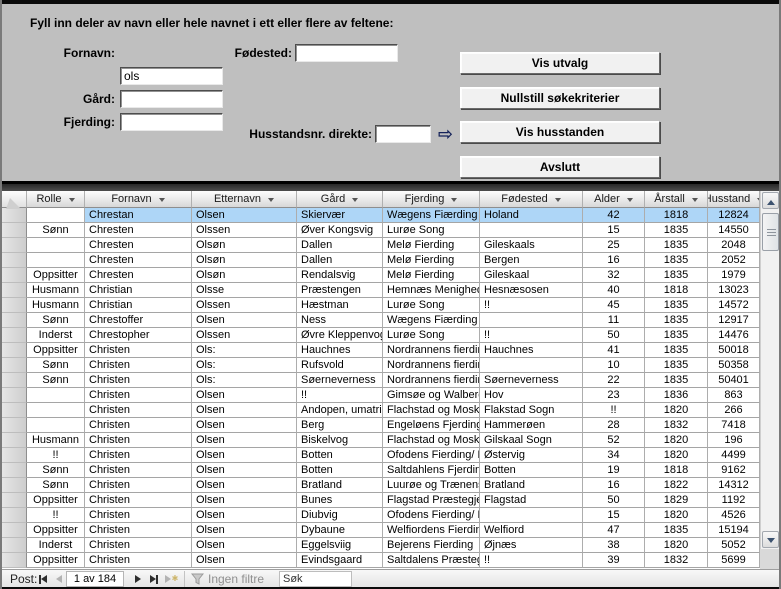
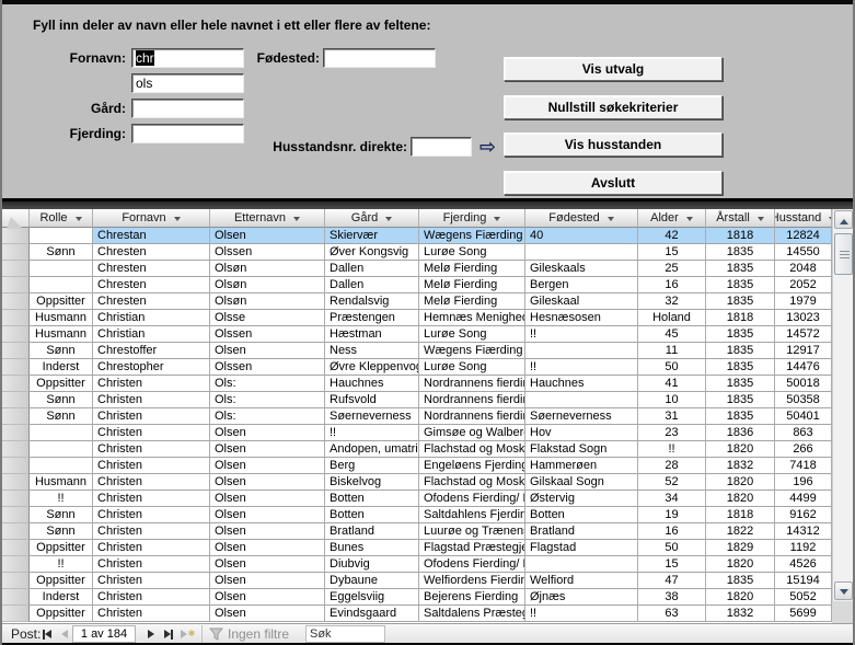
  Fyll inn deler av navn eller hele navnet i ett eller flere av feltene:
  Fornavn:
+ chr
  ols
  Gård:
  Fjerding:
  Fødested:
  Husstandsnr. direkte:
  ⇨
  Vis utvalg
  Nullstill søkekriterier
  Vis husstanden
  Avslutt
  Rolle
  Fornavn
  Etternavn
  Gård
  Fjerding
  Fødested
  Alder
  Årstall
  Husstand
  Chrestan
  Olsen
  Skiervær
  Wægens Fiærding
- Holand
+ 40
  42
  1818
  12824
  Sønn
  Chresten
  Olssen
  Øver Kongsvig
  Lurøe Song
  15
  1835
  14550
  Chresten
  Olsøn
  Dallen
  Melø Fierding
  Gileskaals
  25
  1835
  2048
  Chresten
  Olsøn
  Dallen
  Melø Fierding
  Bergen
  16
  1835
  2052
  Oppsitter
  Chresten
  Olsøn
  Rendalsvig
  Melø Fierding
  Gileskaal
  32
  1835
  1979
  Husmann
  Christian
  Olsse
  Præstengen
  Hemnæs Menighe
  Hesnæsosen
- 40
+ Holand
  1818
  13023
  Husmann
  Christian
  Olssen
  Hæstman
  Lurøe Song
  !!
  45
  1835
  14572
  Sønn
  Chrestoffer
  Olsen
  Ness
  Wægens Fiærding
  11
  1835
  12917
  Inderst
  Chrestopher
  Olssen
  Øvre Kleppenvo
  Lurøe Song
  !!
  50
  1835
  14476
  Oppsitter
  Christen
  Ols:
  Hauchnes
  Nordrannens fierdi
  Hauchnes
  41
  1835
  50018
  Sønn
  Christen
  Ols:
  Rufsvold
  Nordrannens fierdi
  10
  1835
  50358
  Sønn
  Christen
  Ols:
  Søerneverness
  Nordrannens fierdi
  Søerneverness
- 22
+ 31
  1835
  50401
  Christen
  Olsen
  !!
  Gimsøe og Walber
  Hov
  23
  1836
  863
  Christen
  Olsen
  Andopen, umatri
  Flachstad og Mosk
  Flakstad Sogn
  !!
  1820
  266
  Christen
  Olsen
  Berg
  Engeløens Fjerdin
  Hammerøen
  28
  1832
  7418
  Husmann
  Christen
  Olsen
  Biskelvog
  Flachstad og Mosk
  Gilskaal Sogn
  52
  1820
  196
  !!
  Christen
  Olsen
  Botten
  Ofodens Fierding/
  Østervig
  34
  1820
  4499
  Sønn
  Christen
  Olsen
  Botten
  Saltdahlens Fjerdin
  Botten
  19
  1818
  9162
  Sønn
  Christen
  Olsen
  Bratland
  Luurøe og Trænen
  Bratland
  16
  1822
  14312
  Oppsitter
  Christen
  Olsen
  Bunes
  Flagstad Præstegj
  Flagstad
  50
  1829
  1192
  !!
  Christen
  Olsen
  Diubvig
  Ofodens Fierding/
  15
  1820
  4526
  Oppsitter
  Christen
  Olsen
  Dybaune
  Welfiordens Fierdin
  Welfiord
  47
  1835
  15194
  Inderst
  Christen
  Olsen
  Eggelsviig
  Bejerens Fierding
  Øjnæs
  38
  1820
  5052
  Oppsitter
  Christen
  Olsen
  Evindsgaard
  Saltdalens Præste
  !!
- 39
+ 63
  1832
  5699
  Post:
  1 av 184
  ✱
  Ingen filtre
  Søk
